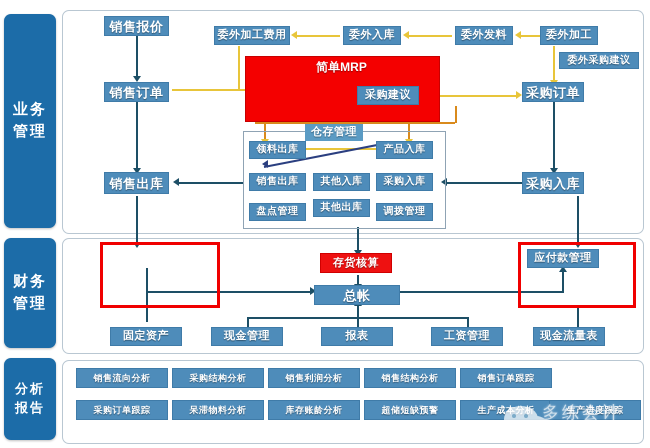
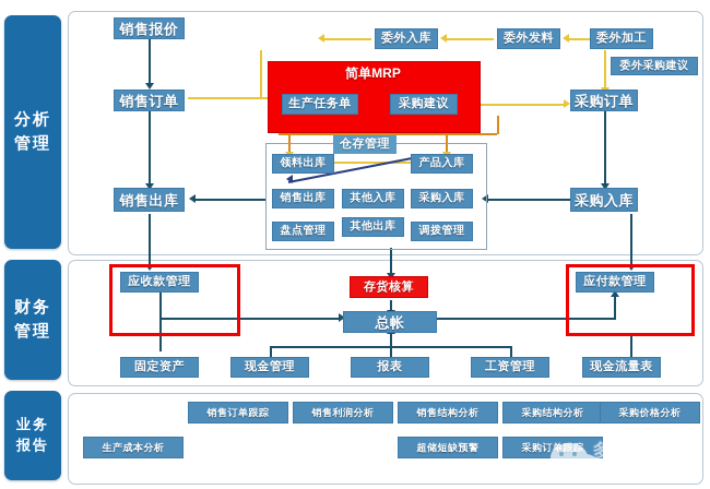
- 业务
+ 分析
  管理
  财务
  管理
- 分析
+ 业务
  报告
  销售报价
  销售订单
  销售出库
- 委外加工费用
  委外入库
  委外发料
  委外加工
  委外采购建议
  采购订单
  采购入库
  简单MRP
+ 生产任务单
  采购建议
  仓存管理
  领料出库
  产品入库
  销售出库
  其他入库
  采购入库
  盘点管理
  其他出库
  调拨管理
+ 应收款管理
  存货核算
  应付款管理
  总帐
  固定资产
  现金管理
  报表
  工资管理
  现金流量表
- 销售流向分析
- 采购结构分析
+ 销售订单跟踪
  销售利润分析
  销售结构分析
- 销售订单跟踪
+ 采购结构分析
+ 采购价格分析
- 采购订单跟踪
+ 生产成本分析
- 呆滞物料分析
- 库存账龄分析
  超储短缺预警
- 生产成本分析
+ 采购订单跟踪
- 生产进度跟踪
  多练会计
